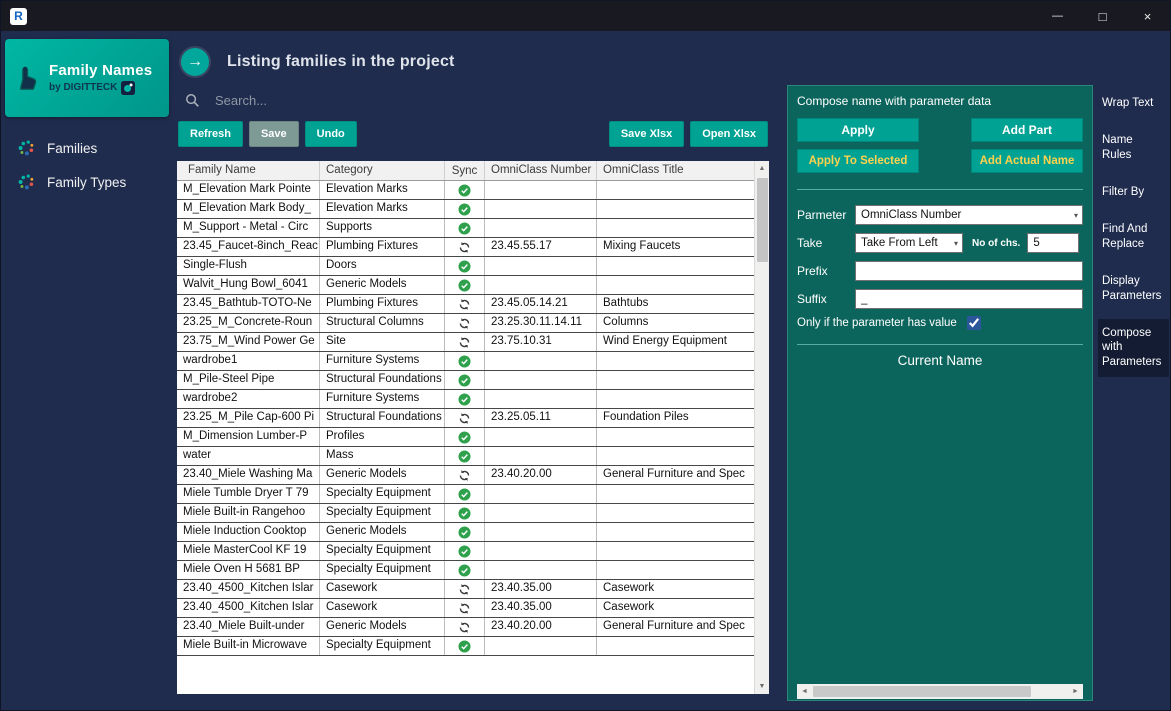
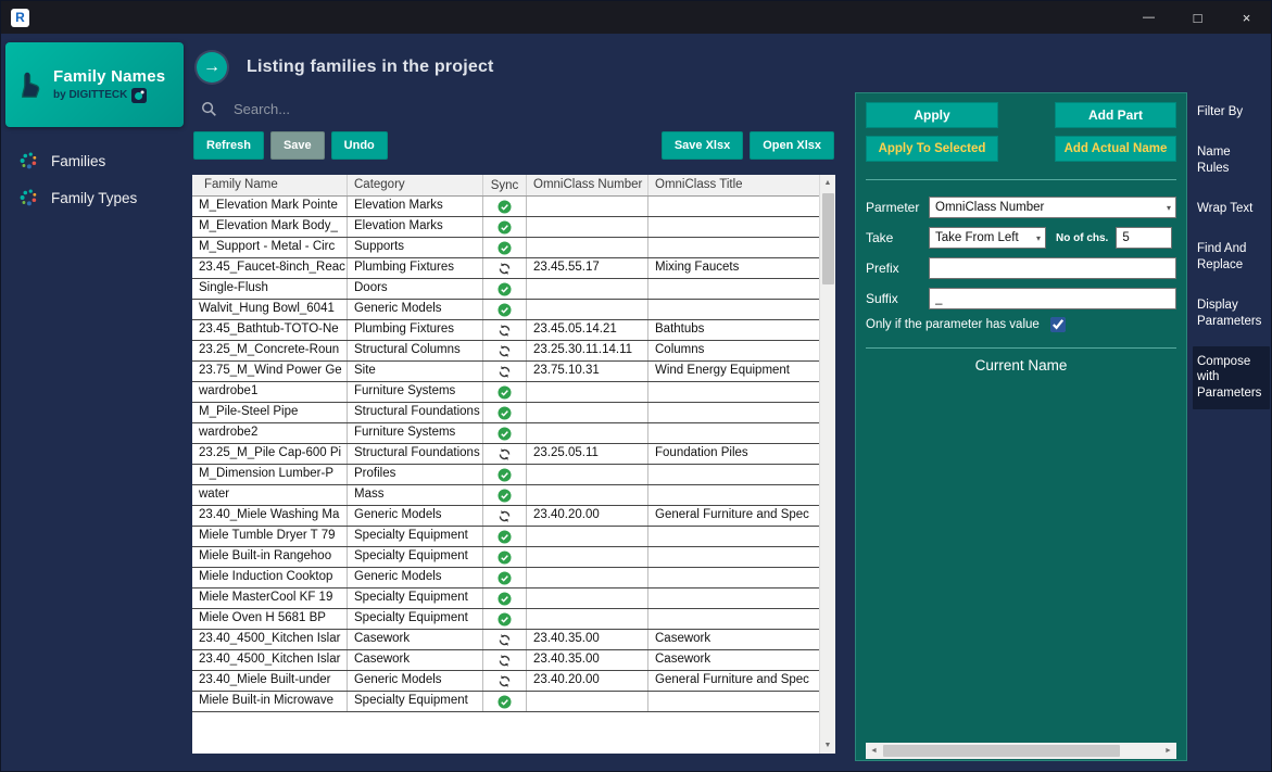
  R
  —
  □
  ×
  Family Names
  by DIGITTECK
  Families
  Family Types
  →
  Listing families in the project
  Search...
  Refresh
  Save
  Undo
  Save Xlsx
  Open Xlsx
  Family Name
  Category
  Sync
  OmniClass Number
  OmniClass Title
  M_Elevation Mark Pointe
  Elevation Marks
  M_Elevation Mark Body_
  Elevation Marks
  M_Support - Metal - Circ
  Supports
  23.45_Faucet-8inch_Reac
  Plumbing Fixtures
  23.45.55.17
  Mixing Faucets
  Single-Flush
  Doors
  Walvit_Hung Bowl_6041
  Generic Models
  23.45_Bathtub-TOTO-Ne
  Plumbing Fixtures
  23.45.05.14.21
  Bathtubs
  23.25_M_Concrete-Roun
  Structural Columns
  23.25.30.11.14.11
  Columns
  23.75_M_Wind Power Ge
  Site
  23.75.10.31
  Wind Energy Equipment
  wardrobe1
  Furniture Systems
  M_Pile-Steel Pipe
  Structural Foundations
  wardrobe2
  Furniture Systems
  23.25_M_Pile Cap-600 Pi
  Structural Foundations
  23.25.05.11
  Foundation Piles
  M_Dimension Lumber-P
  Profiles
  water
  Mass
  23.40_Miele Washing Ma
  Generic Models
  23.40.20.00
  General Furniture and Spec
  Miele Tumble Dryer T 79
  Specialty Equipment
  Miele Built-in Rangehoo
  Specialty Equipment
  Miele Induction Cooktop
  Generic Models
  Miele MasterCool KF 19
  Specialty Equipment
  Miele Oven H 5681 BP
  Specialty Equipment
  23.40_4500_Kitchen Islar
  Casework
  23.40.35.00
  Casework
  23.40_4500_Kitchen Islar
  Casework
  23.40.35.00
  Casework
  23.40_Miele Built-under
  Generic Models
  23.40.20.00
  General Furniture and Spec
  Miele Built-in Microwave
  Specialty Equipment
- Compose name with parameter data
  Apply
  Add Part
  Apply To Selected
  Add Actual Name
  Parmeter
  OmniClass Number
  ▾
  Take
  Take From Left
  ▾
  No of chs.
  5
  Prefix
  Suffix
  _
  Only if the parameter has value
  Current Name
- Wrap Text
+ Filter By
  Name Rules
- Filter By
+ Wrap Text
  Find And Replace
  Display Parameters
  Compose with Parameters
